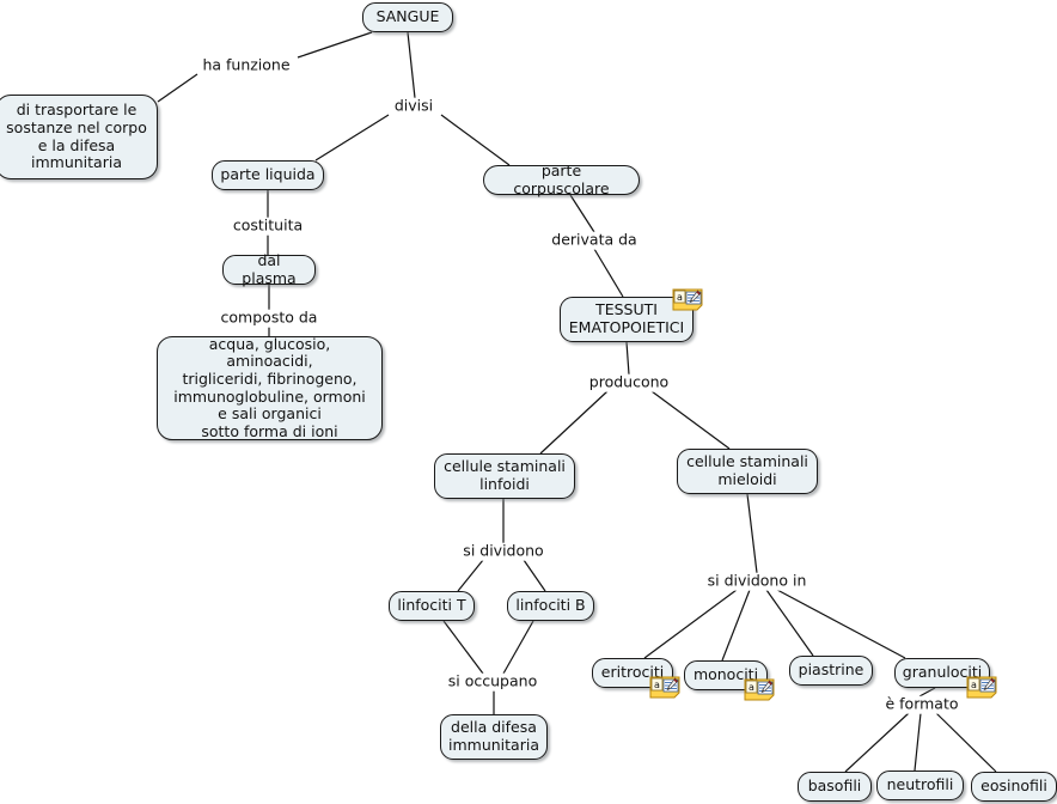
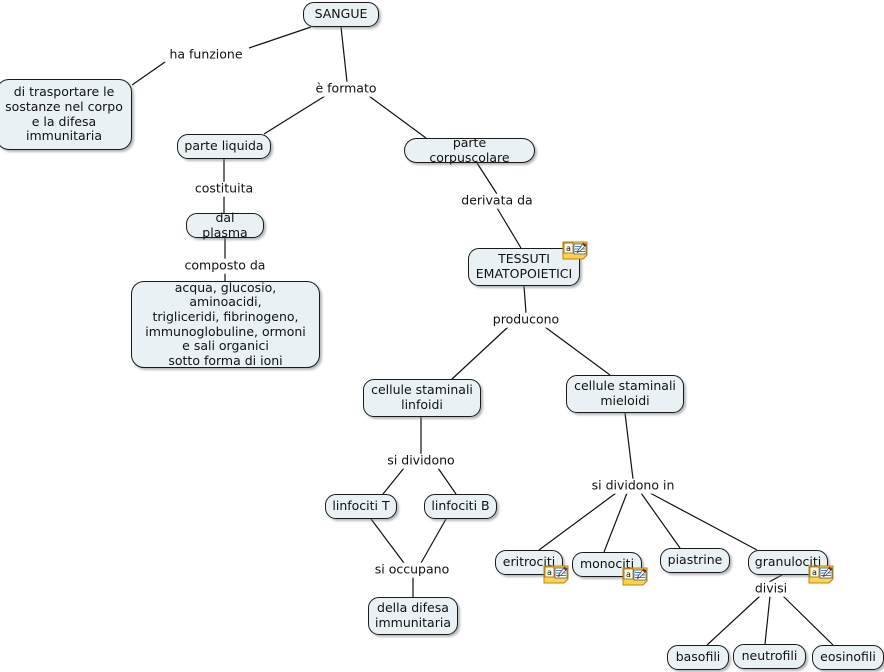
  SANGUE
  di trasportare le
  sostanze nel corpo
  e la difesa
  immunitaria
  parte liquida
  parte corpuscolare
  dal plasma
  acqua, glucosio, aminoacidi,
  trigliceridi, fibrinogeno,
  immunoglobuline, ormoni
  e sali organici
  sotto forma di ioni
  TESSUTI
  EMATOPOIETICI
  a
  cellule staminali
  linfoidi
  cellule staminali
  mieloidi
  linfociti T
  linfociti B
  della difesa
  immunitaria
  eritrociti
  a
  monociti
  a
  piastrine
  granulociti
  a
  basofili
  neutrofili
  eosinofili
  ha funzione
- divisi
+ è formato
  costituita
  composto da
  derivata da
  producono
  si dividono
  si occupano
  si dividono in
- è formato
+ divisi
